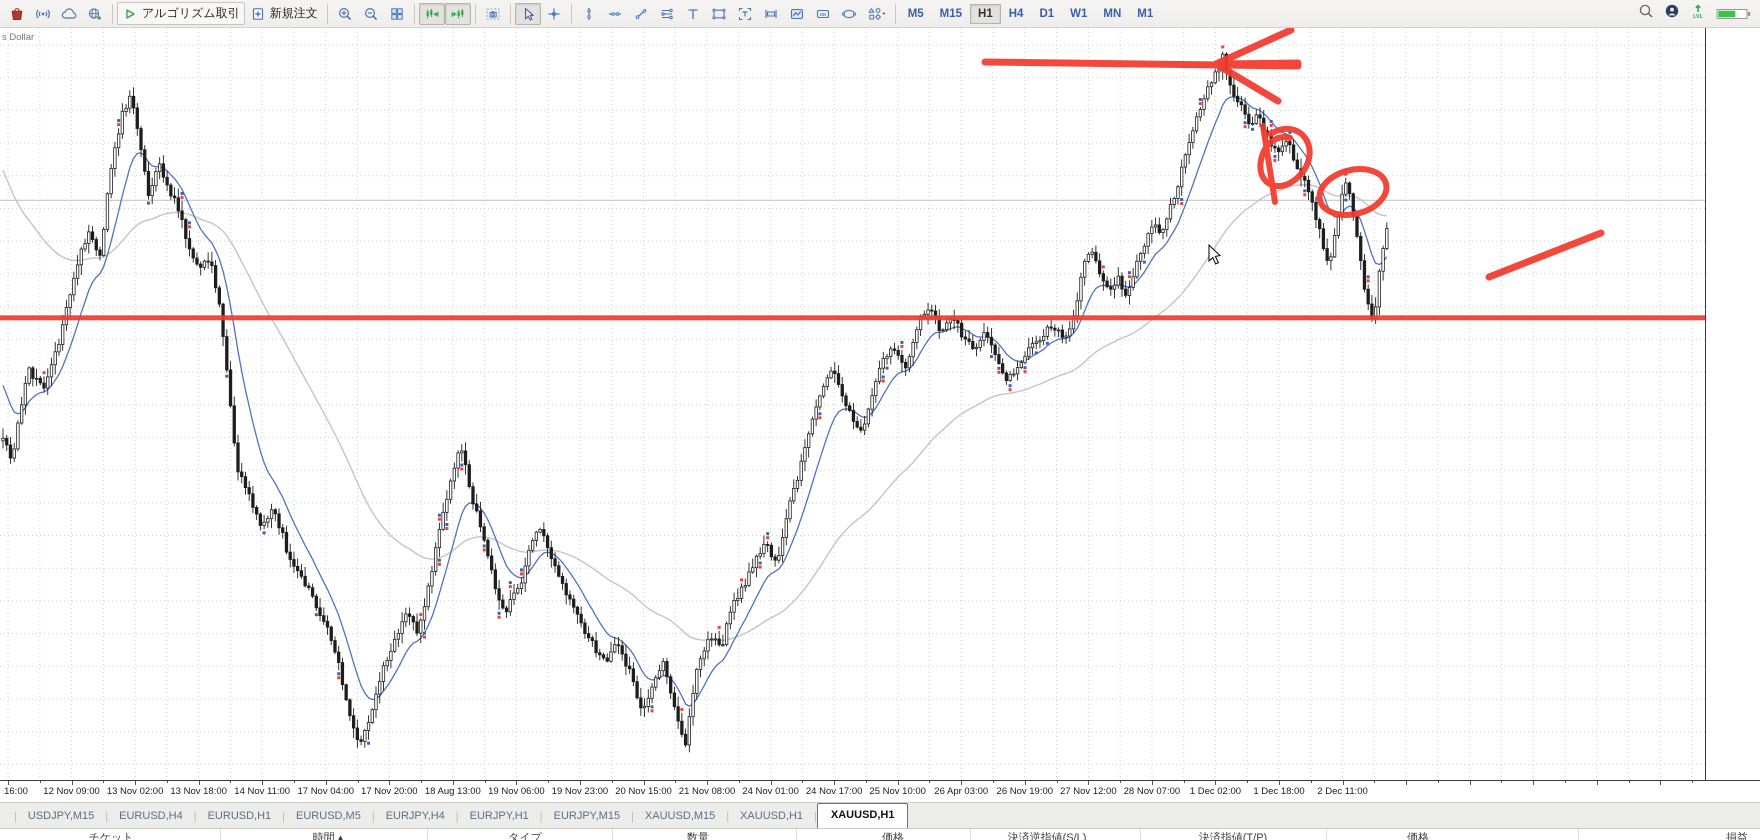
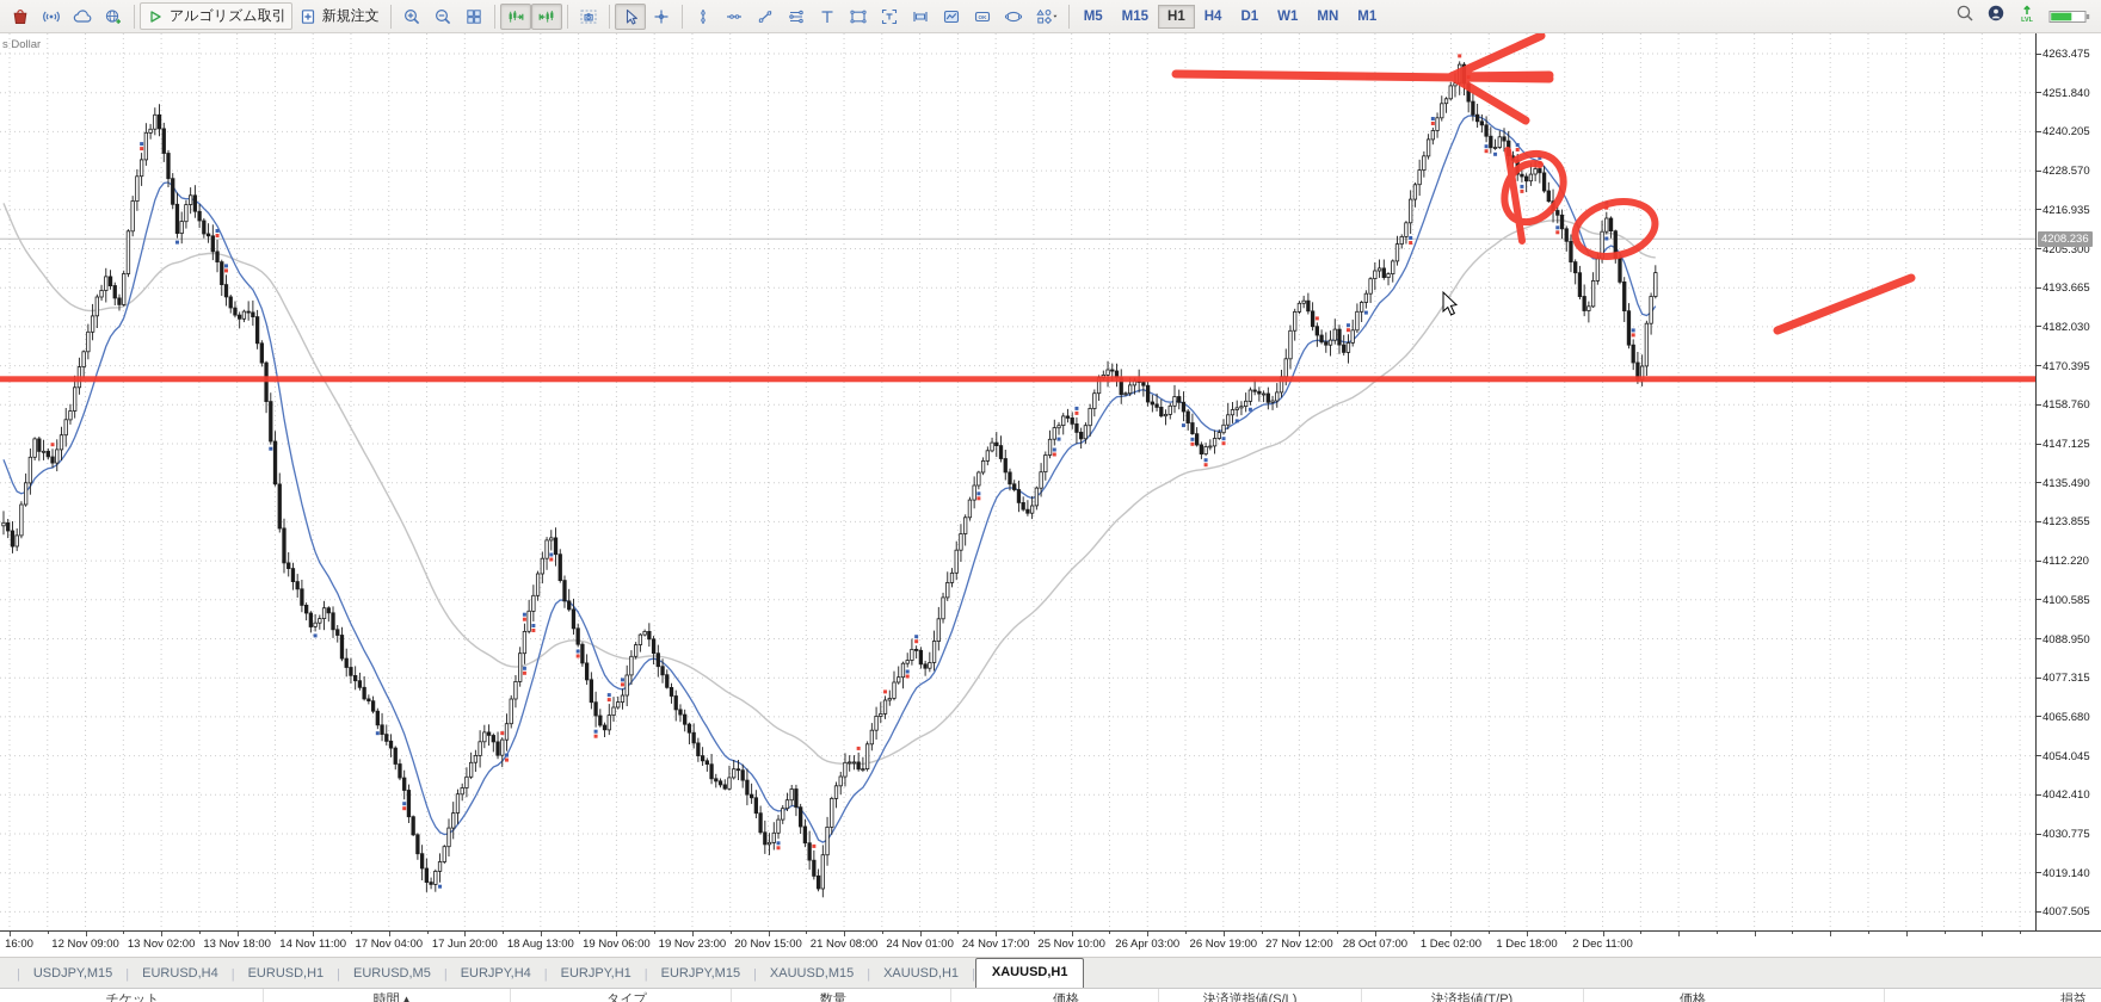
  アルゴリズム取引
  新規注文
  M5
  M15
  H1
  H4
  D1
  W1
  MN
  M1
  s Dollar
+ 4208.236
+ 4263.475
+ 4251.840
+ 4240.205
+ 4228.570
+ 4216.935
+ 4205.300
+ 4193.665
+ 4182.030
+ 4170.395
+ 4158.760
+ 4147.125
+ 4135.490
+ 4123.855
+ 4112.220
+ 4100.585
+ 4088.950
+ 4077.315
+ 4065.680
+ 4054.045
+ 4042.410
+ 4030.775
+ 4019.140
+ 4007.505
  16:00
  12 Nov 09:00
  13 Nov 02:00
  13 Nov 18:00
  14 Nov 11:00
  17 Nov 04:00
- 17 Nov 20:00
+ 17 Jun 20:00
  18 Aug 13:00
  19 Nov 06:00
  19 Nov 23:00
  20 Nov 15:00
  21 Nov 08:00
  24 Nov 01:00
  24 Nov 17:00
  25 Nov 10:00
  26 Apr 03:00
  26 Nov 19:00
  27 Nov 12:00
- 28 Nov 07:00
+ 28 Oct 07:00
  1 Dec 02:00
  1 Dec 18:00
  2 Dec 11:00
  |
  USDJPY,M15
  |
  EURUSD,H4
  |
  EURUSD,H1
  |
  EURUSD,M5
  |
  EURJPY,H4
  |
  EURJPY,H1
  |
  EURJPY,M15
  |
  XAUUSD,M15
  |
  XAUUSD,H1
  |
  XAUUSD,H1
  チケット
  時間 ▴
  タイプ
  数量
  価格
  決済逆指値(S/L)
  決済指値(T/P)
  価格
  損益
